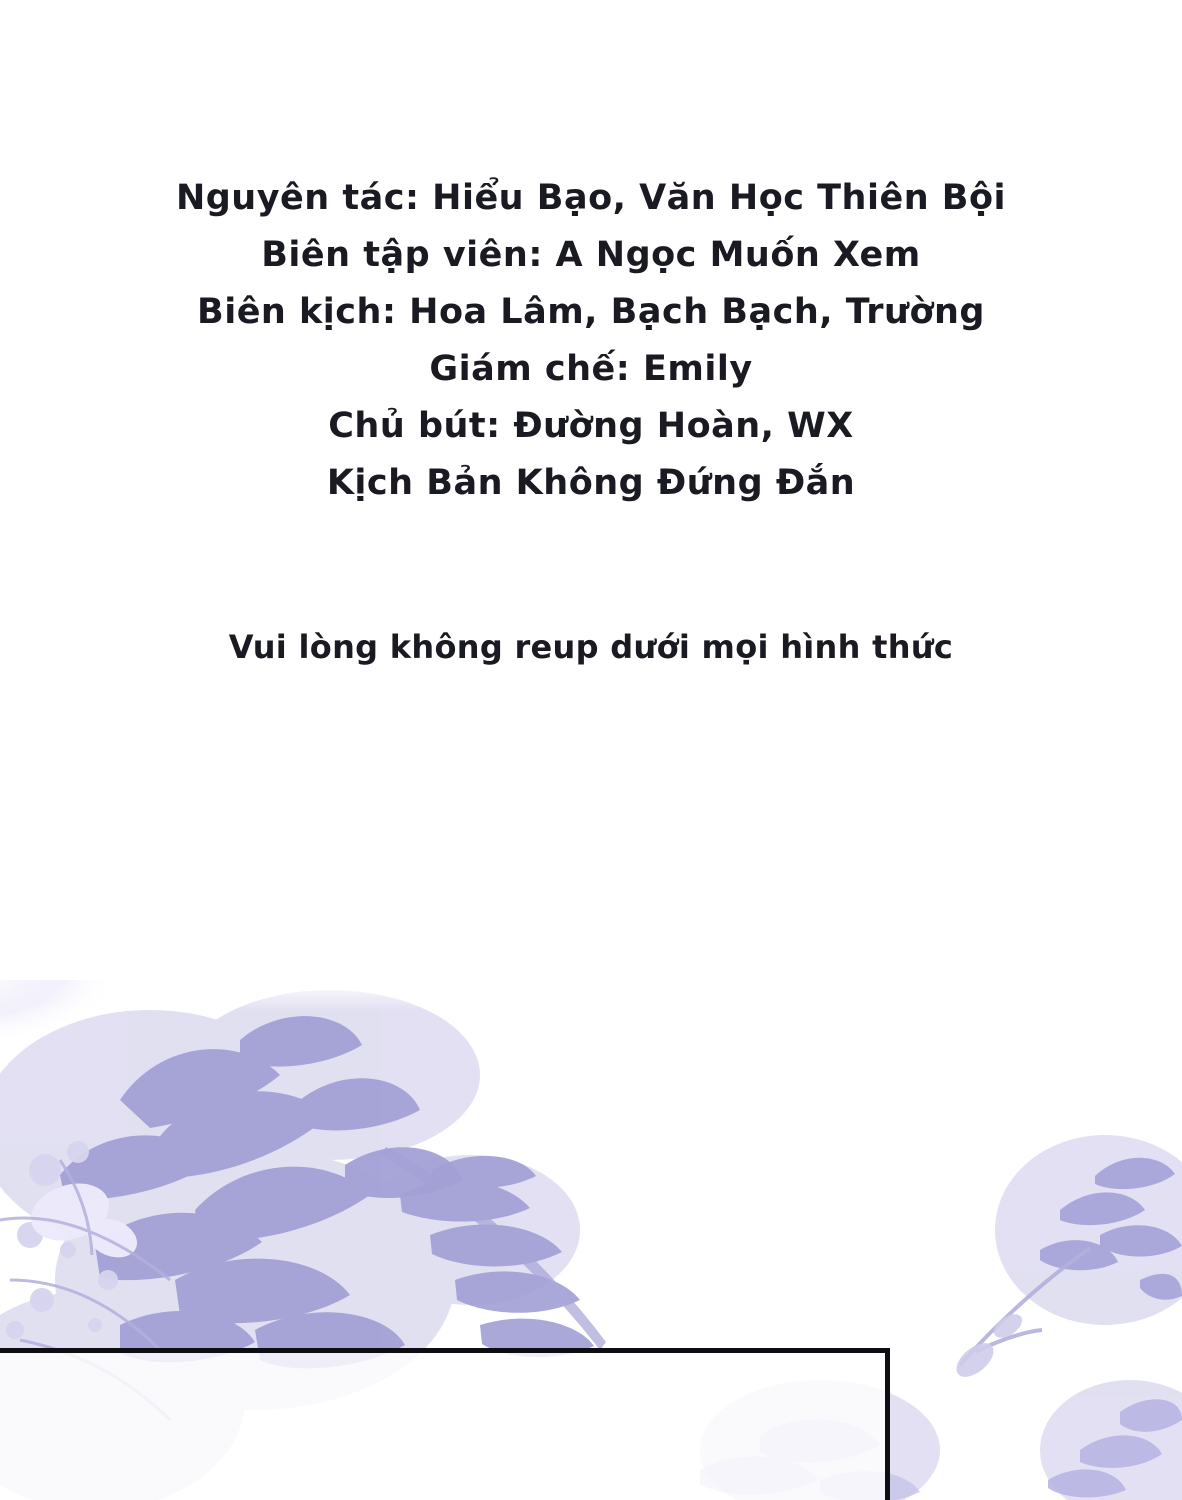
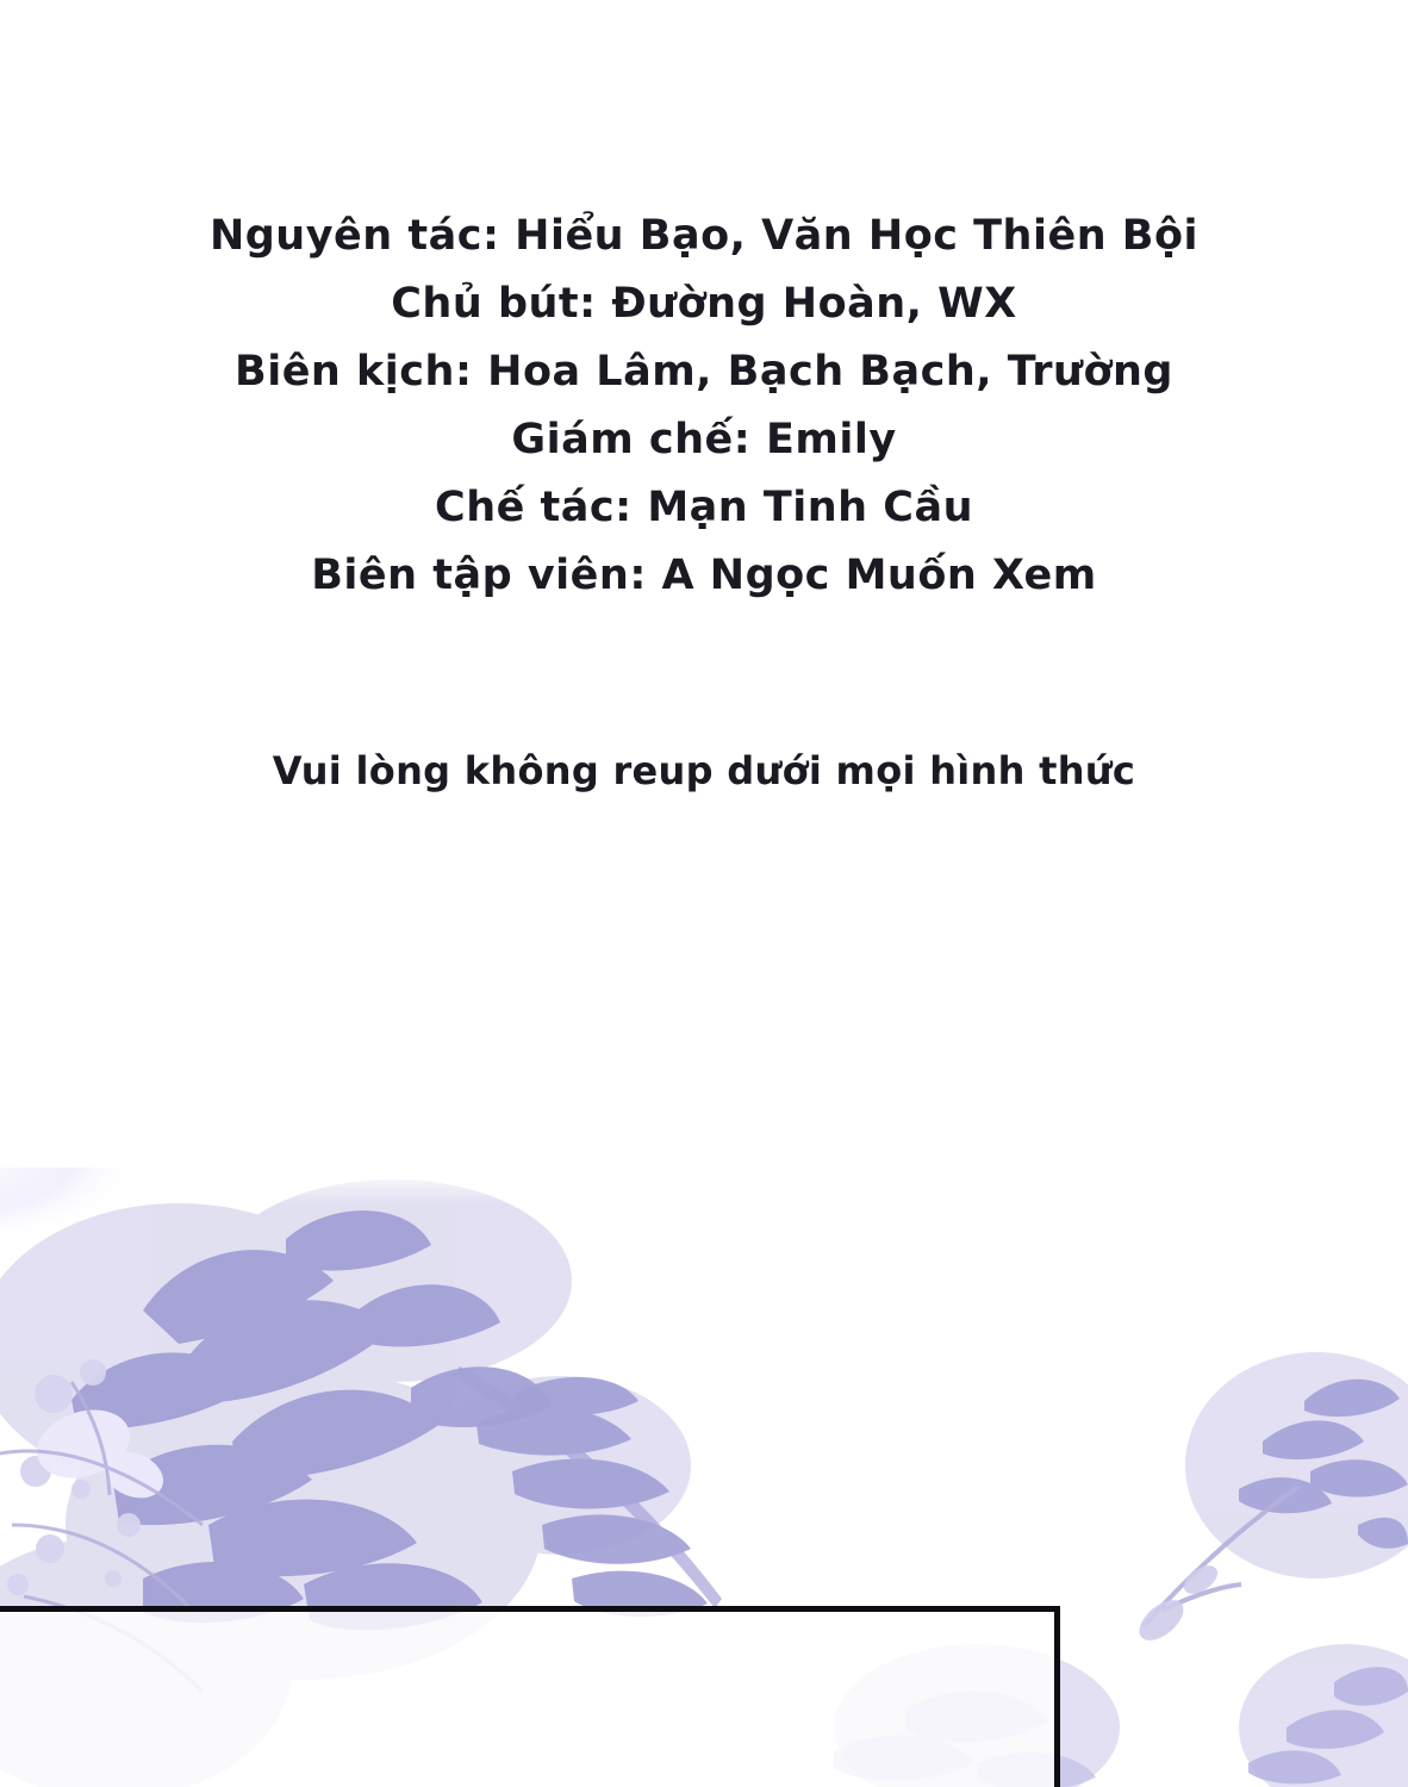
  Nguyên tác: Hiểu Bạo, Văn Học Thiên Bội
- Biên tập viên: A Ngọc Muốn Xem
+ Chủ bút: Đường Hoàn, WX
  Biên kịch: Hoa Lâm, Bạch Bạch, Trường
  Giám chế: Emily
+ Chế tác: Mạn Tinh Cầu
- Chủ bút: Đường Hoàn, WX
+ Biên tập viên: A Ngọc Muốn Xem
- Kịch Bản Không Đứng Đắn
  Vui lòng không reup dưới mọi hình thức
